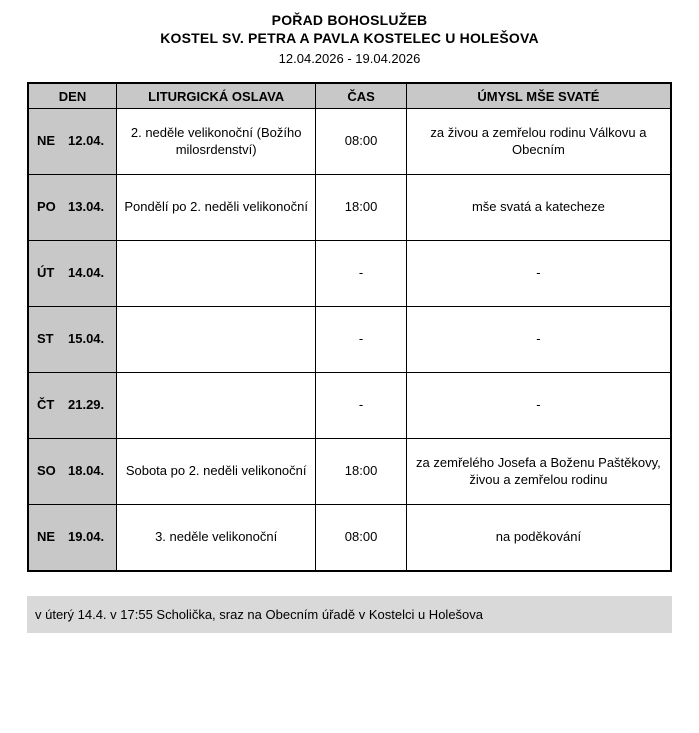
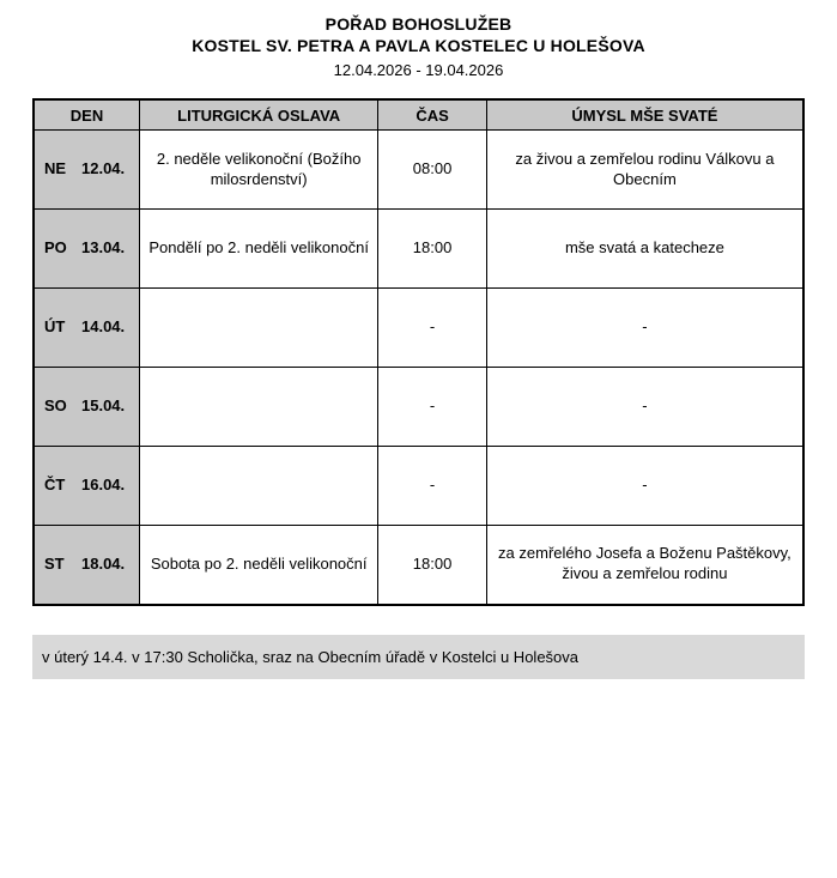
  POŘAD BOHOSLUŽEB
  KOSTEL SV. PETRA A PAVLA KOSTELEC U HOLEŠOVA
  12.04.2026 - 19.04.2026
  DEN	LITURGICKÁ OSLAVA	ČAS	ÚMYSL MŠE SVATÉ
  NE 12.04.	2. neděle velikonoční (Božího milosrdenství)	08:00	za živou a zemřelou rodinu Válkovu a Obecním
  PO 13.04.	Pondělí po 2. neděli velikonoční	18:00	mše svatá a katecheze
  ÚT 14.04.		-	-
- ST 15.04.		-	-
+ SO 15.04.		-	-
- ČT 21.29.		-	-
+ ČT 16.04.		-	-
- SO 18.04.	Sobota po 2. neděli velikonoční	18:00	za zemřelého Josefa a Boženu Paštěkovy, živou a zemřelou rodinu
+ ST 18.04.	Sobota po 2. neděli velikonoční	18:00	za zemřelého Josefa a Boženu Paštěkovy, živou a zemřelou rodinu
- NE 19.04.	3. neděle velikonoční	08:00	na poděkování
- v úterý 14.4. v 17:55 Scholička, sraz na Obecním úřadě v Kostelci u Holešova
+ v úterý 14.4. v 17:30 Scholička, sraz na Obecním úřadě v Kostelci u Holešova
